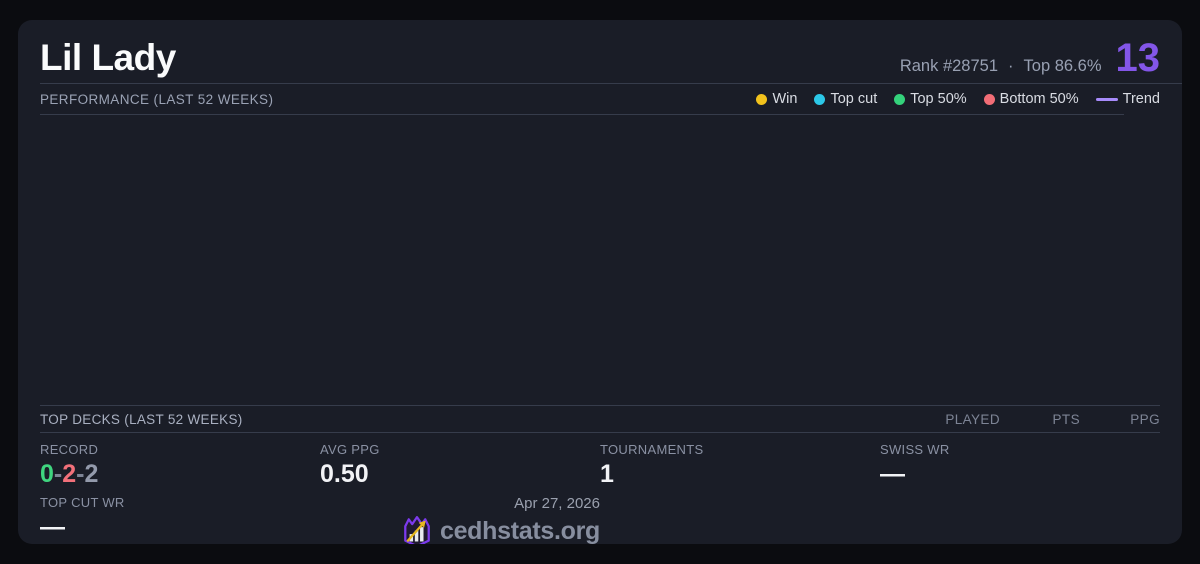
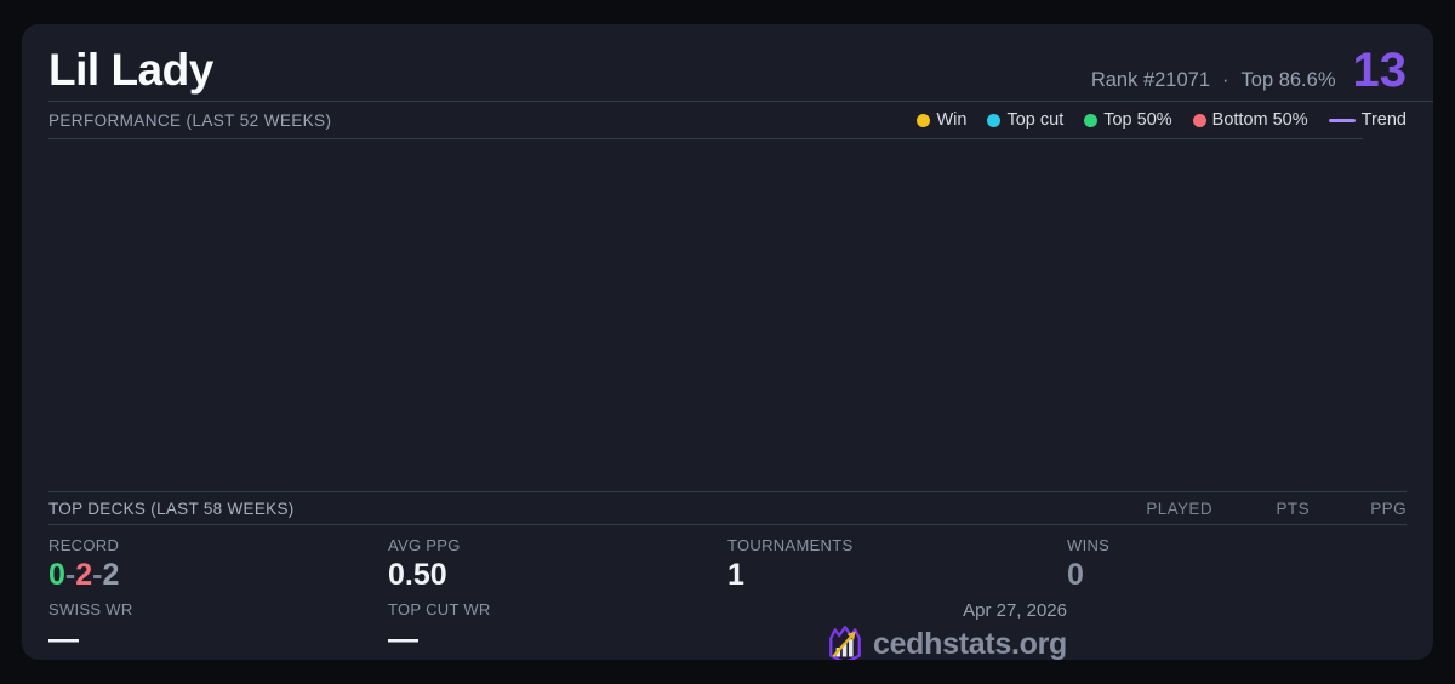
  Lil Lady
- Rank #28751
+ Rank #21071
  ·
  Top 86.6%
  13
  PERFORMANCE (LAST 52 WEEKS)
  Win
  Top cut
  Top 50%
  Bottom 50%
  Trend
- TOP DECKS (LAST 52 WEEKS)
+ TOP DECKS (LAST 58 WEEKS)
  PLAYED
  PTS
  PPG
  RECORD
  0-2-2
  AVG PPG
  0.50
  TOURNAMENTS
  1
+ WINS
+ 0
  SWISS WR
  —
  TOP CUT WR
  —
  Apr 27, 2026
  cedhstats.org
